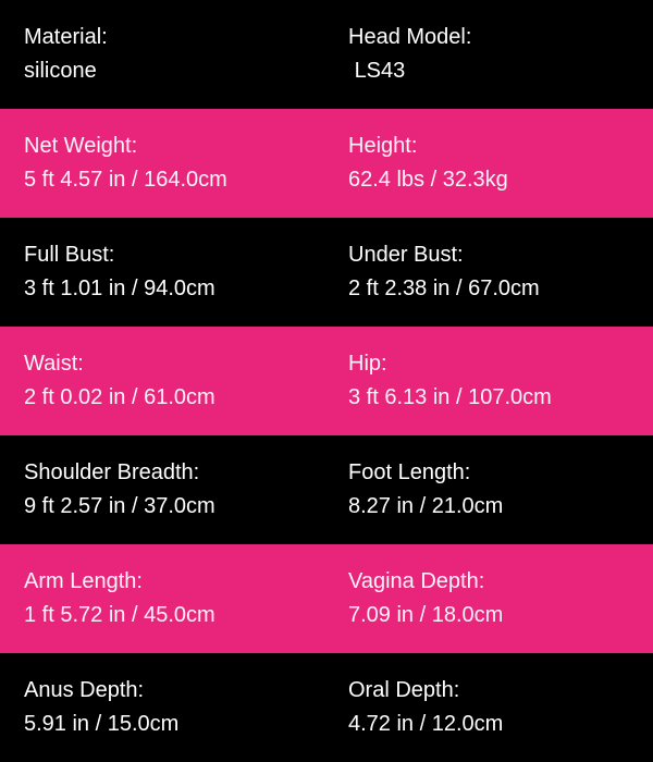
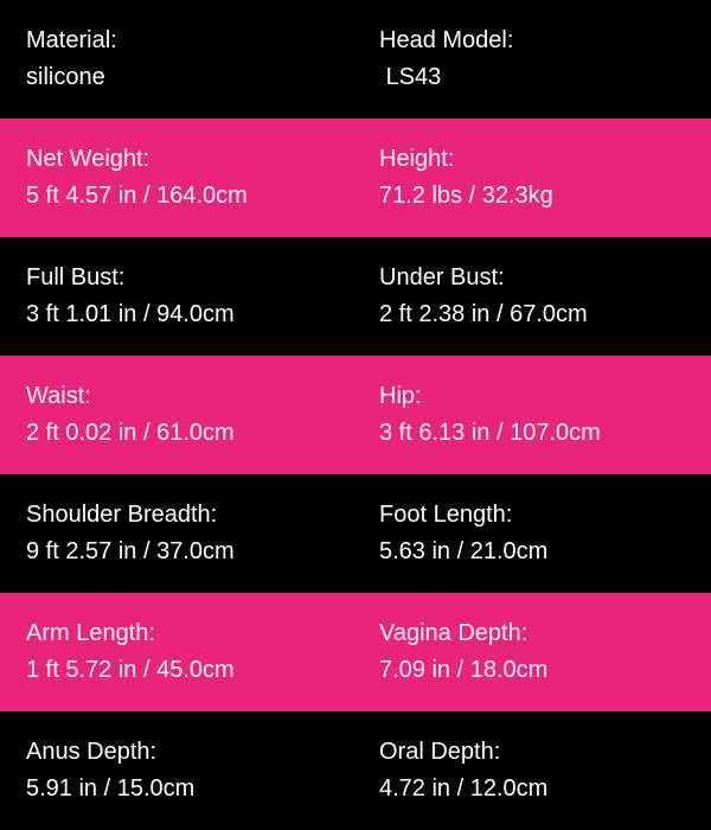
  Material:
  silicone
  Head Model:
  LS43
  Net Weight:
  5 ft 4.57 in / 164.0cm
  Height:
- 62.4 lbs / 32.3kg
+ 71.2 lbs / 32.3kg
  Full Bust:
  3 ft 1.01 in / 94.0cm
  Under Bust:
  2 ft 2.38 in / 67.0cm
  Waist:
  2 ft 0.02 in / 61.0cm
  Hip:
  3 ft 6.13 in / 107.0cm
  Shoulder Breadth:
  9 ft 2.57 in / 37.0cm
  Foot Length:
- 8.27 in / 21.0cm
+ 5.63 in / 21.0cm
  Arm Length:
  1 ft 5.72 in / 45.0cm
  Vagina Depth:
  7.09 in / 18.0cm
  Anus Depth:
  5.91 in / 15.0cm
  Oral Depth:
  4.72 in / 12.0cm
